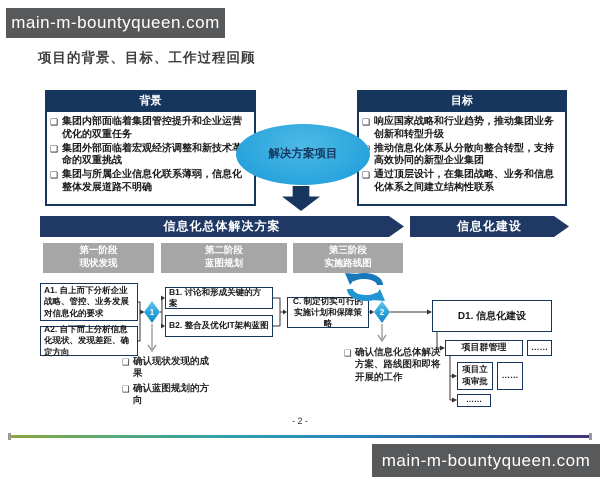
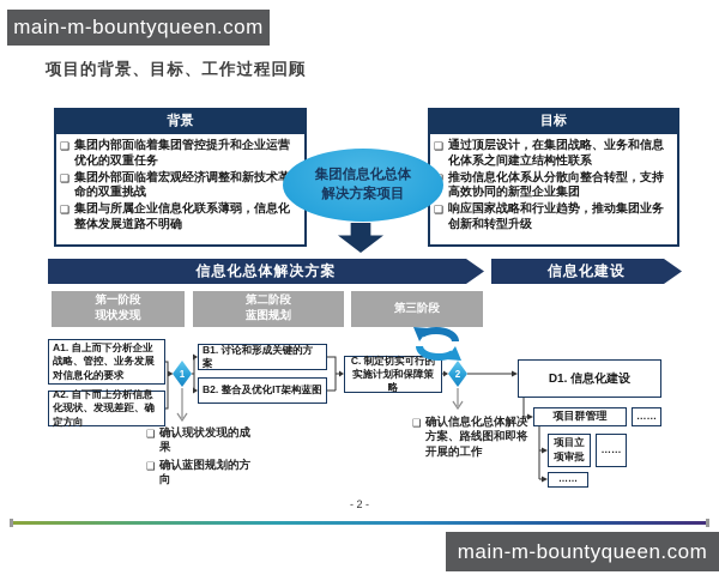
  main-m-bountyqueen.com
  项目的背景、目标、工作过程回顾
  背景
  ❑
  集团内部面临着集团管控提升和企业运营优化的双重任务
  ❑
  集团外部面临着宏观经济调整和新技术命的双重挑战
  ❑
  集团与所属企业信息化联系薄弱，信息化整体发展道路不明确
  目标
  ❑
- 响应国家战略和行业趋势，推动集团业务创新和转型升级
+ 通过顶层设计，在集团战略、业务和信息化体系之间建立结构性联系
  推动信息化体系从分散向整合转型，支持高效协同的新型企业集团
  ❑
- 通过顶层设计，在集团战略、业务和信息化体系之间建立结构性联系
+ 响应国家战略和行业趋势，推动集团业务创新和转型升级
+ 集团信息化总体
  解决方案项目
  信息化总体解决方案
  信息化建设
  第一阶段
  现状发现
  第二阶段
  蓝图规划
  第三阶段
- 实施路线图
  A1. 自上而下分析企业战略、管控、业务发展对信息化的要求
  A2. 自下而上分析信息化现状、发现差距、确定方向
  B1. 讨论和形成关键的方案
  B2. 整合及优化IT架构蓝图
  C. 制定切实可行的实施计划和保障策略
  D1. 信息化建设
  项目群管理
  ……
  项目立项审批
  ……
  ……
  1
  2
  ❑
  确认现状发现的成果
  ❑
  确认蓝图规划的方向
  ❑
  确认信息化总体解决方案、路线图和即将开展的工作
  - 2 -
  main-m-bountyqueen.com
